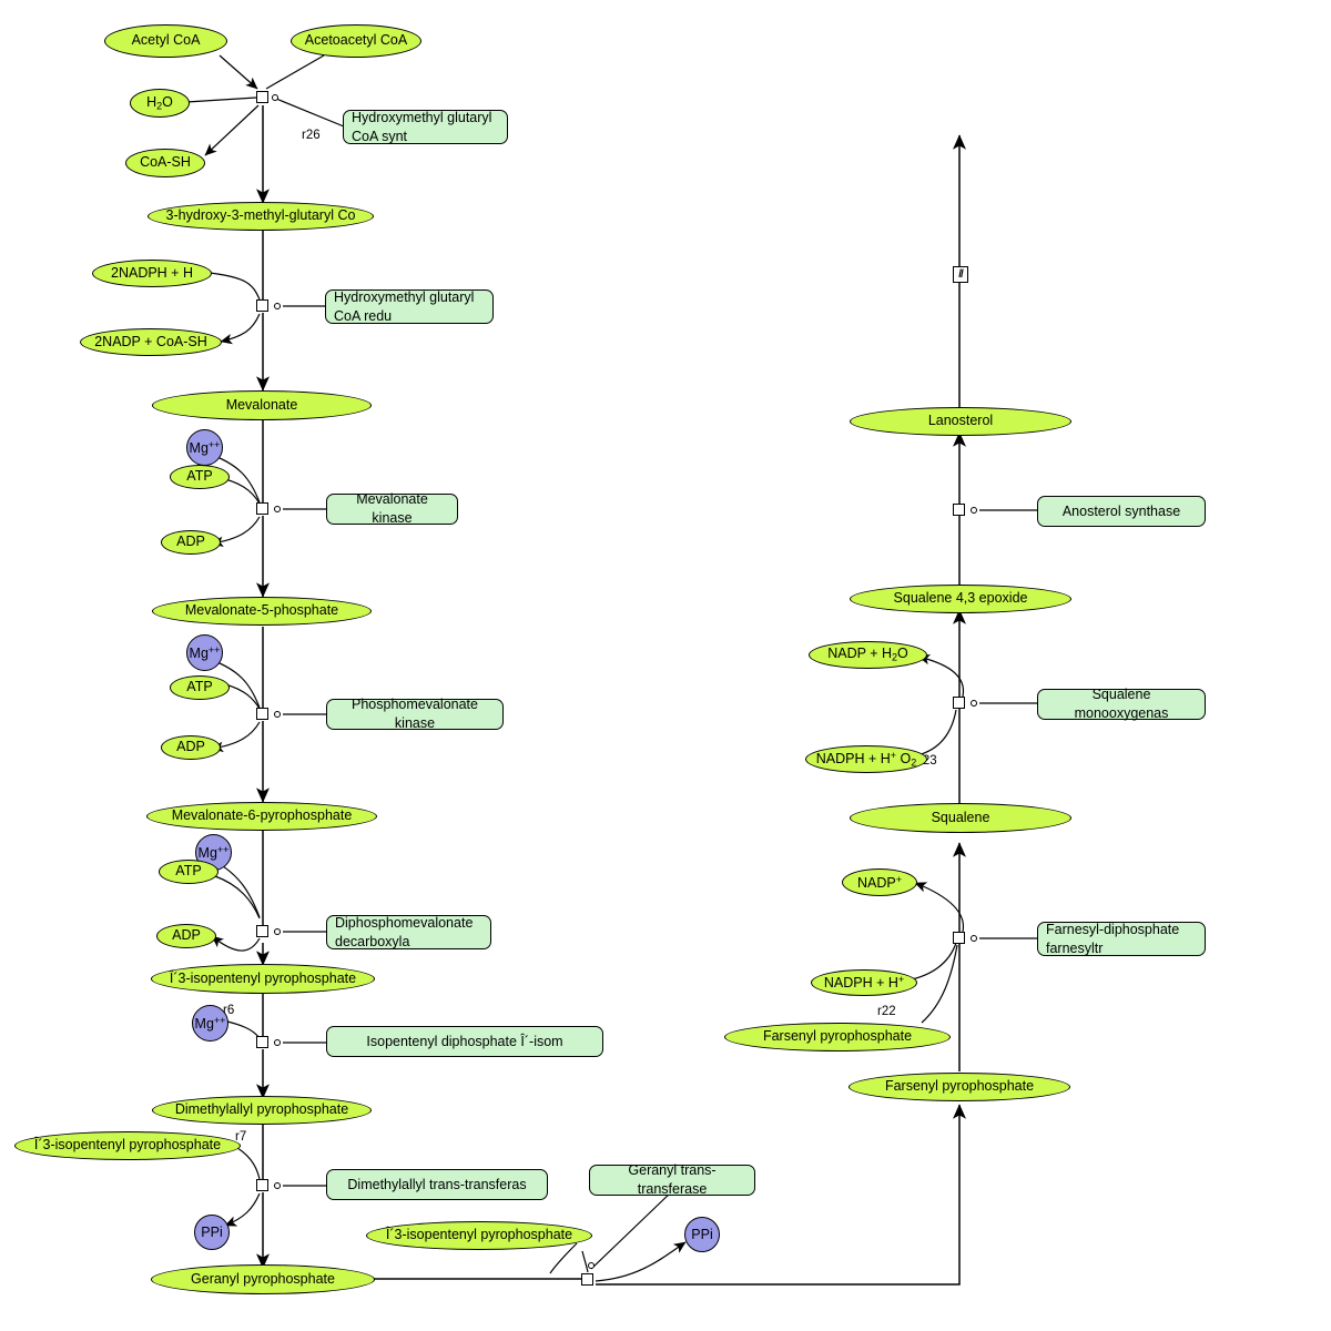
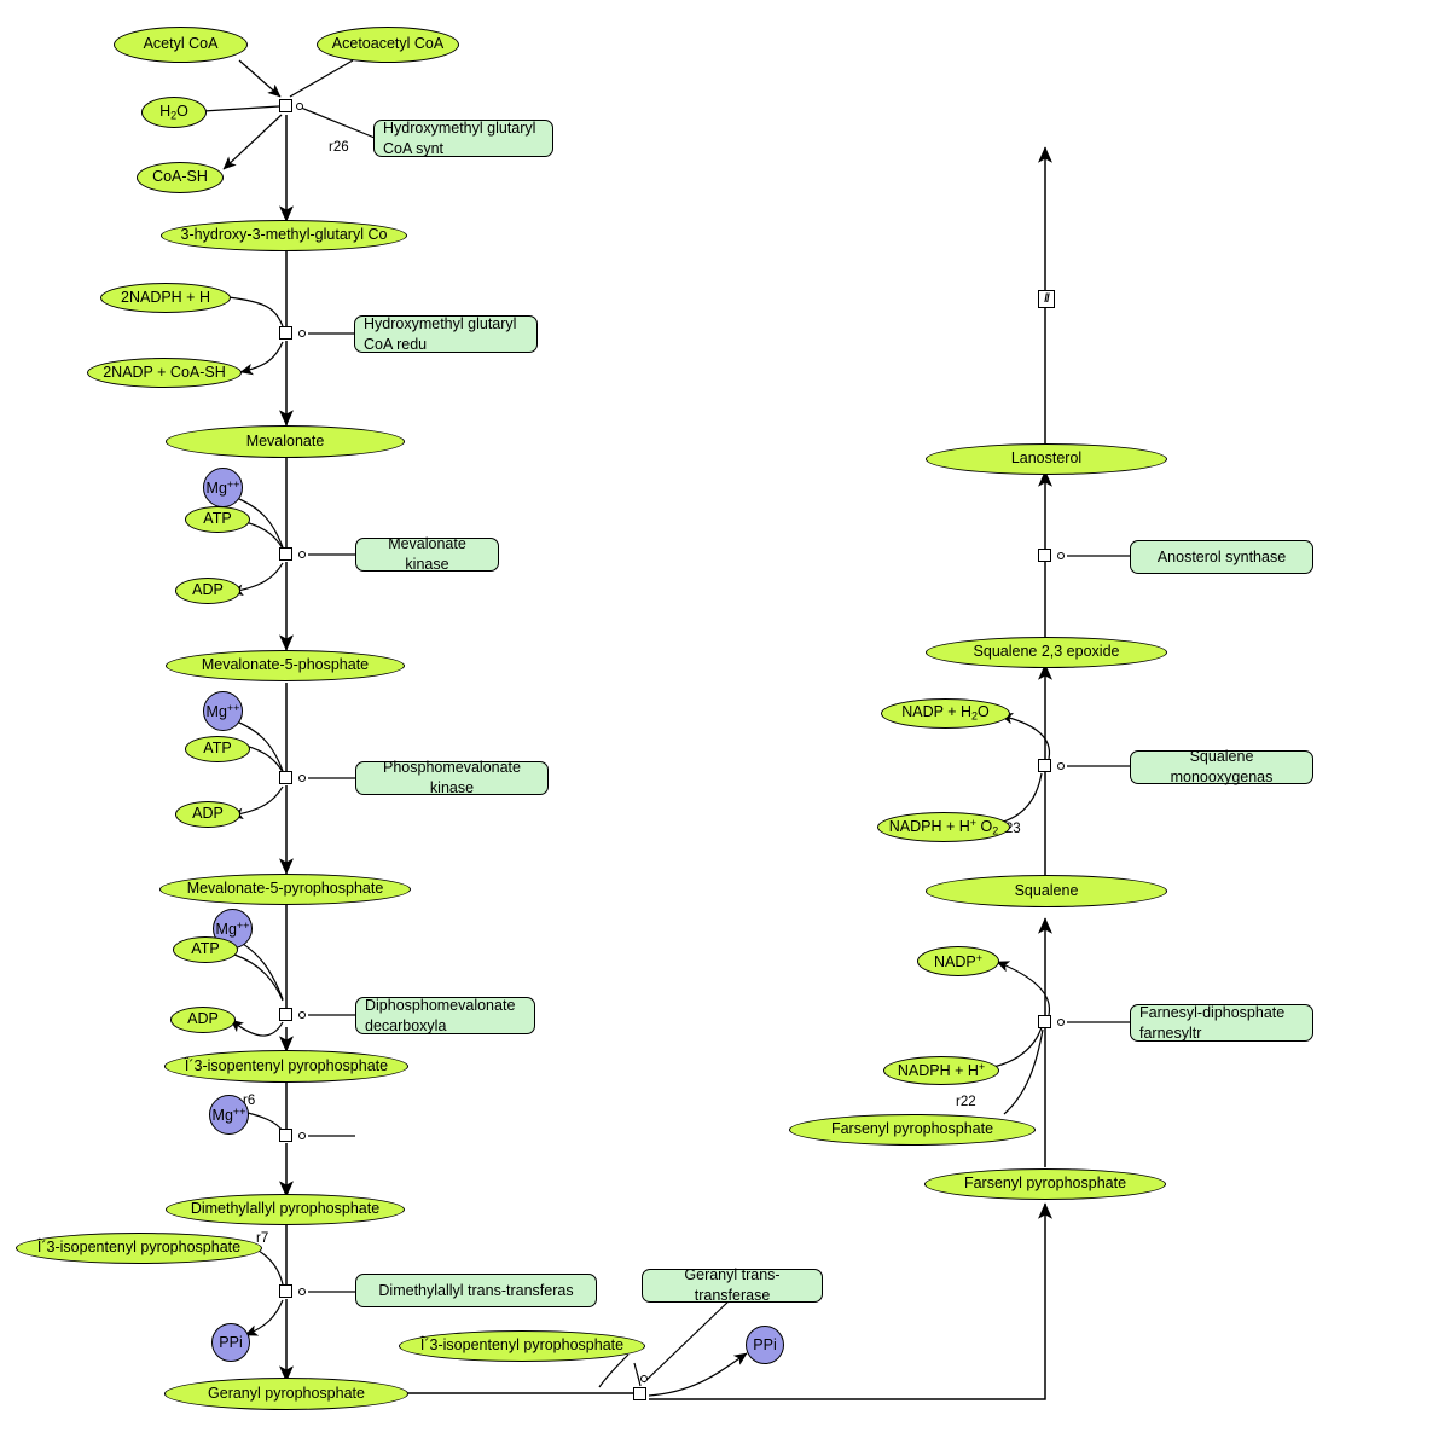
  //
  r26
  r6
  r7
  r22
  Acetyl CoA
  Acetoacetyl CoA
  H2O
  CoA-SH
  3-hydroxy-3-methyl-glutaryl Co
  2NADPH + H
  2NADP + CoA-SH
  Mevalonate
  Mg++
  ATP
  ADP
  Mevalonate-5-phosphate
  Mg++
  ATP
  ADP
- Mevalonate-6-pyrophosphate
+ Mevalonate-5-pyrophosphate
  Mg++
  ATP
  ADP
  Î´3-isopentenyl pyrophosphate
  Mg++
  Dimethylallyl pyrophosphate
  Î´3-isopentenyl pyrophosphate
  PPi
  Geranyl pyrophosphate
  Î´3-isopentenyl pyrophosphate
  PPi
  Hydroxymethyl glutaryl
  CoA synt
  Hydroxymethyl glutaryl
  CoA redu
  Mevalonate kinase
  Phosphomevalonate kinase
  Diphosphomevalonate
  decarboxyla
- Isopentenyl diphosphate Î´-isom
  Dimethylallyl trans-transferas
  Geranyl trans-transferase
  Lanosterol
- Squalene 4,3 epoxide
+ Squalene 2,3 epoxide
  NADP + H2O
  NADPH + H+ O2
  Squalene
  NADP+
  NADPH + H+
  Farsenyl pyrophosphate
  Farsenyl pyrophosphate
  Anosterol synthase
  Squalene monooxygenas
  Farnesyl-diphosphate
  farnesyltr
